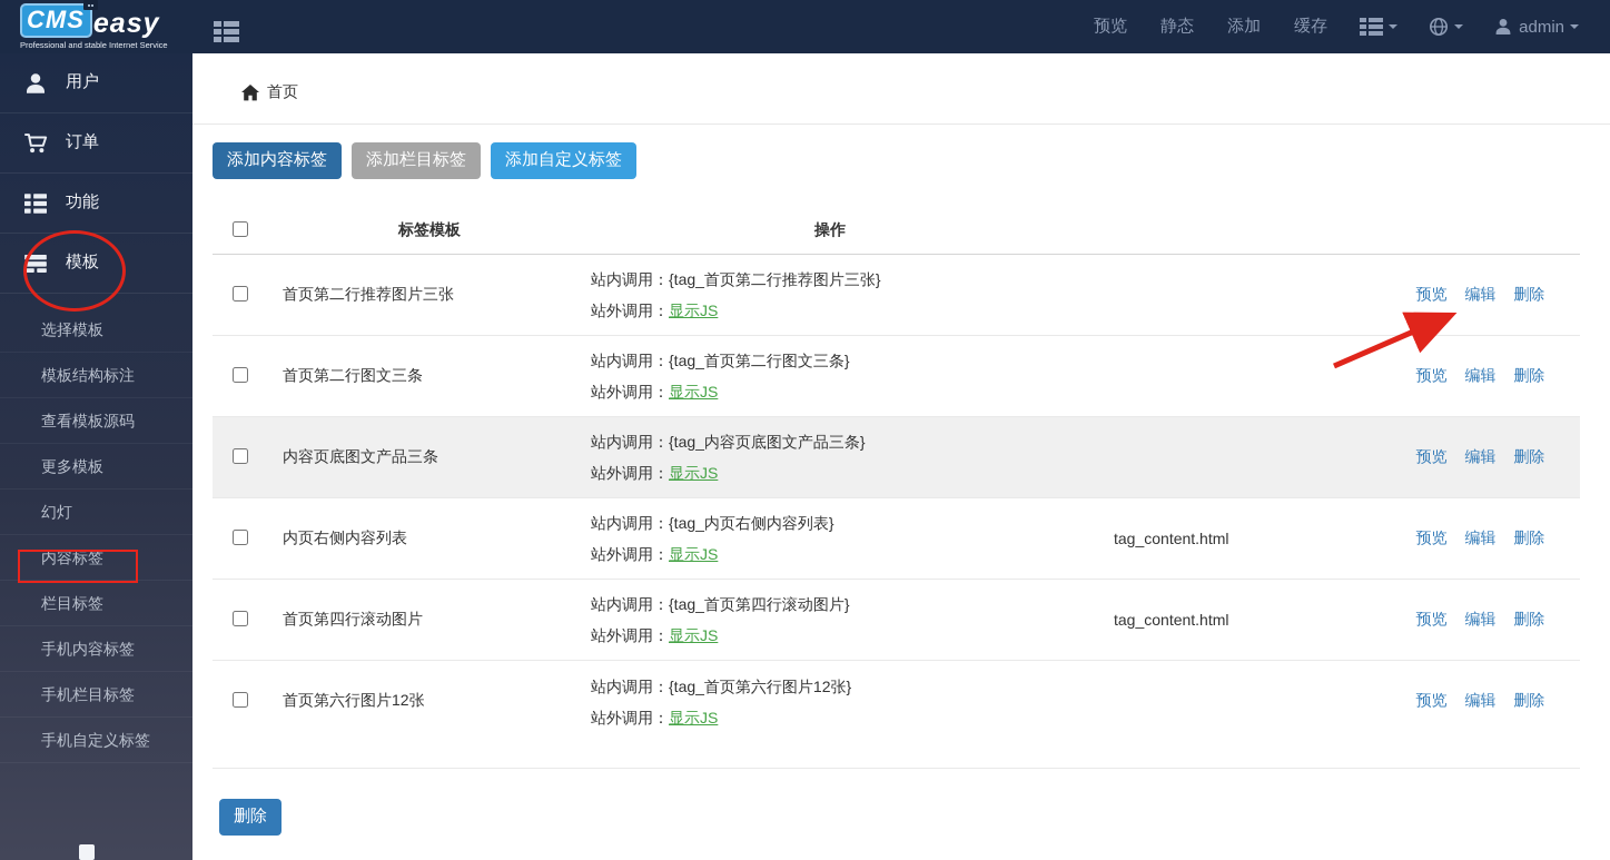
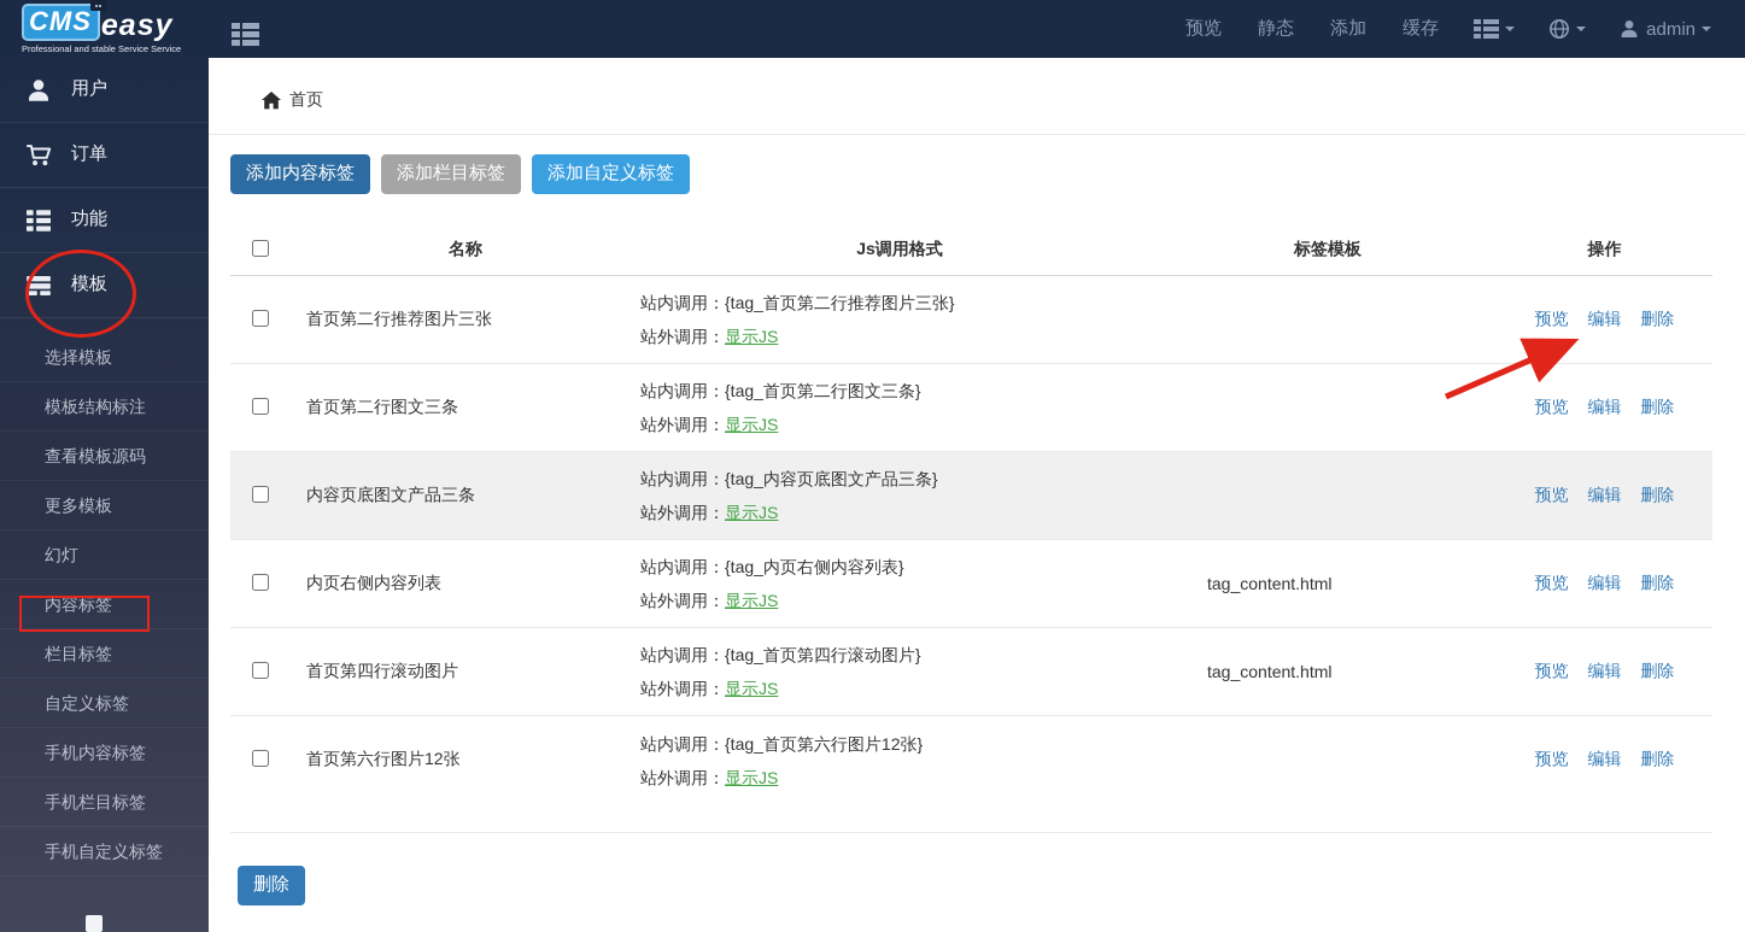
  CMS
  easy
- Professional and stable Internet Service
+ Professional and stable Service Service
  预览
  静态
  添加
  缓存
  admin
  用户
  订单
  功能
  模板
  选择模板
  模板结构标注
  查看模板源码
  更多模板
  幻灯
  内容标签
  栏目标签
+ 自定义标签
  手机内容标签
  手机栏目标签
  手机自定义标签
  首页
  添加内容标签
  添加栏目标签
  添加自定义标签
+ 名称
+ Js调用格式
  标签模板
  操作
  首页第二行推荐图片三张
  站内调用：{tag_首页第二行推荐图片三张}
  站外调用：显示JS
  预览 编辑 删除
  首页第二行图文三条
  站内调用：{tag_首页第二行图文三条}
  站外调用：显示JS
  预览 编辑 删除
  内容页底图文产品三条
  站内调用：{tag_内容页底图文产品三条}
  站外调用：显示JS
  预览 编辑 删除
  内页右侧内容列表
  站内调用：{tag_内页右侧内容列表}
  站外调用：显示JS
  tag_content.html
  预览 编辑 删除
  首页第四行滚动图片
  站内调用：{tag_首页第四行滚动图片}
  站外调用：显示JS
  tag_content.html
  预览 编辑 删除
  首页第六行图片12张
  站内调用：{tag_首页第六行图片12张}
  站外调用：显示JS
  预览 编辑 删除
  删除
